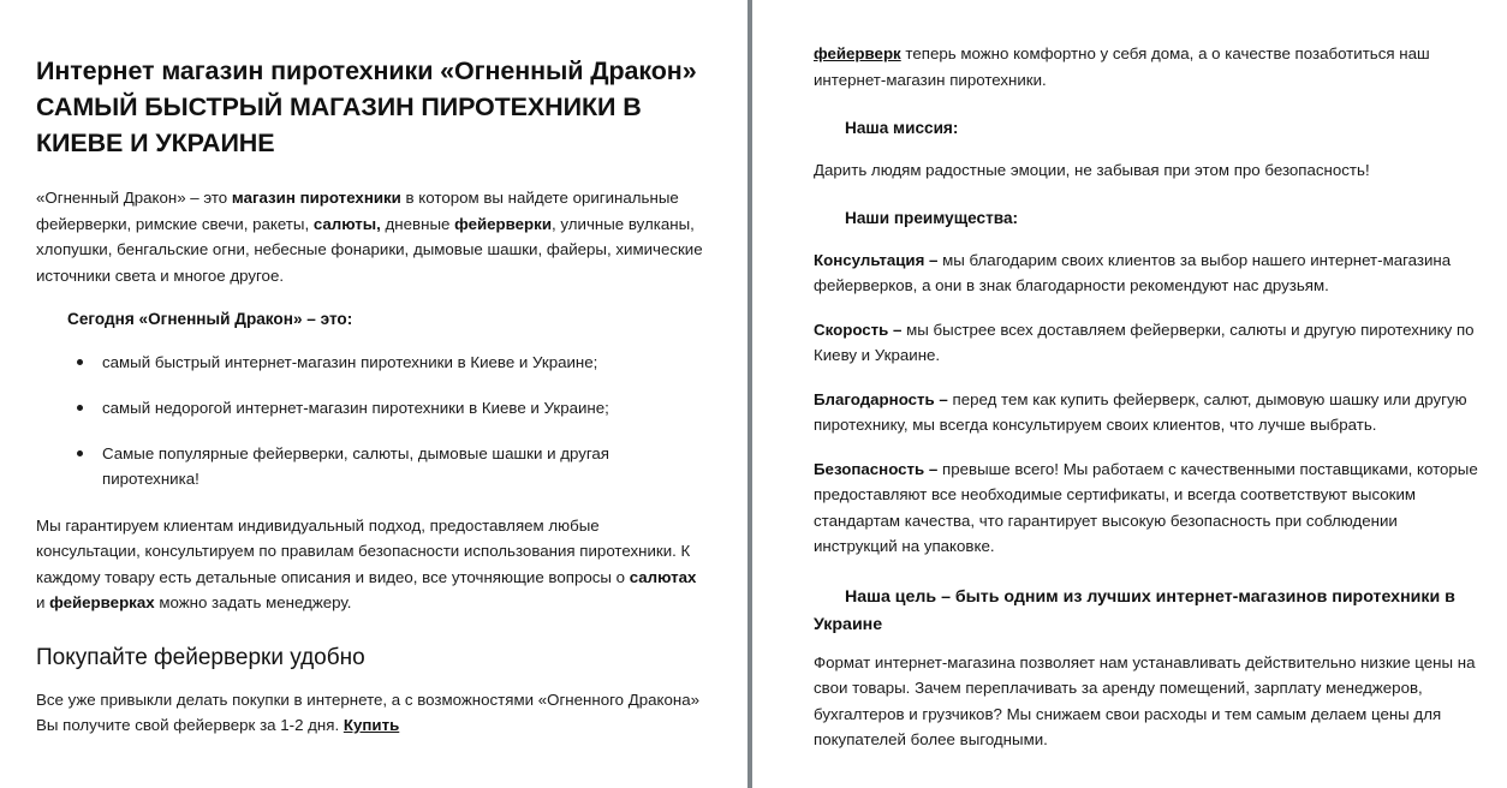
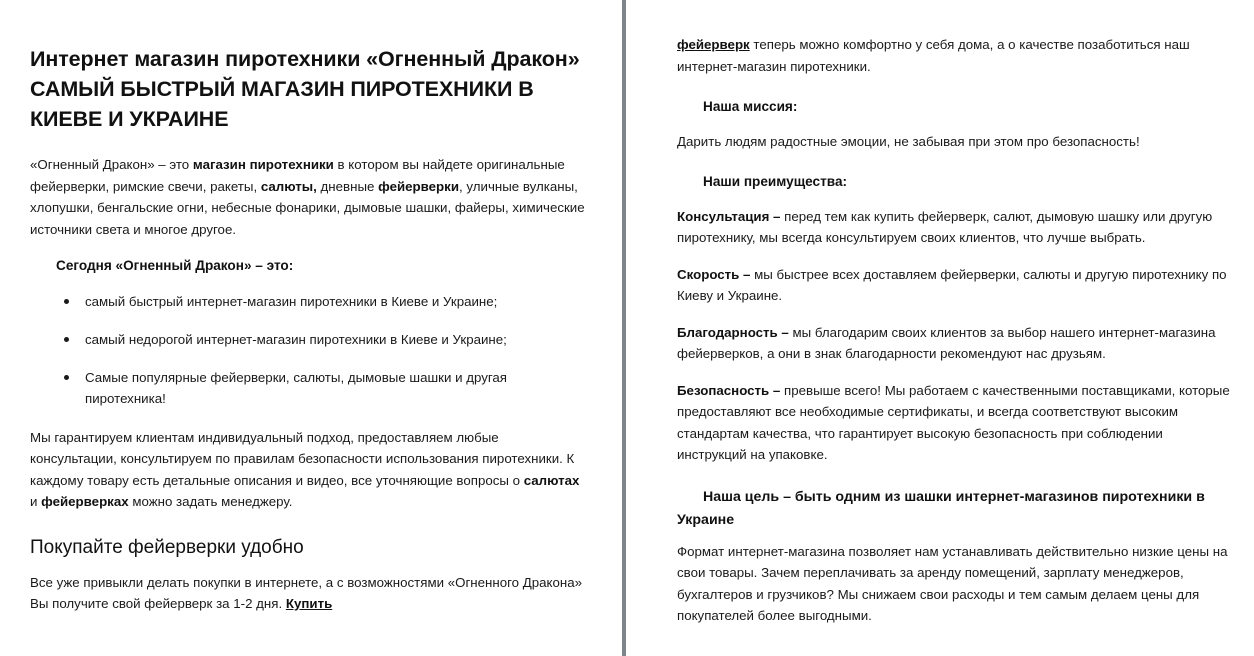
  Интернет магазин пиротехники «Огненный Дракон» САМЫЙ БЫСТРЫЙ МАГАЗИН ПИРОТЕХНИКИ В КИЕВЕ И УКРАИНЕ
  «Огненный Дракон» – это магазин пиротехники в котором вы найдете оригинальные фейерверки, римские свечи, ракеты, салюты, дневные фейерверки, уличные вулканы, хлопушки, бенгальские огни, небесные фонарики, дымовые шашки, файеры, химические источники света и многое другое.
  Сегодня «Огненный Дракон» – это:
  самый быстрый интернет-магазин пиротехники в Киеве и Украине;
  самый недорогой интернет-магазин пиротехники в Киеве и Украине;
  Самые популярные фейерверки, салюты, дымовые шашки и другая пиротехника!
  Мы гарантируем клиентам индивидуальный подход, предоставляем любые консультации, консультируем по правилам безопасности использования пиротехники. К каждому товару есть детальные описания и видео, все уточняющие вопросы о салютах и фейерверках можно задать менеджеру.
  Покупайте фейерверки удобно
  Все уже привыкли делать покупки в интернете, а с возможностями «Огненного Дракона» Вы получите свой фейерверк за 1-2 дня. Купить
  фейерверк теперь можно комфортно у себя дома, а о качестве позаботиться наш интернет-магазин пиротехники.
  Наша миссия:
  Дарить людям радостные эмоции, не забывая при этом про безопасность!
  Наши преимущества:
- Консультация – мы благодарим своих клиентов за выбор нашего интернет-магазина фейерверков, а они в знак благодарности рекомендуют нас друзьям.
+ Консультация – перед тем как купить фейерверк, салют, дымовую шашку или другую пиротехнику, мы всегда консультируем своих клиентов, что лучше выбрать.
  Скорость – мы быстрее всех доставляем фейерверки, салюты и другую пиротехнику по Киеву и Украине.
- Благодарность – перед тем как купить фейерверк, салют, дымовую шашку или другую пиротехнику, мы всегда консультируем своих клиентов, что лучше выбрать.
+ Благодарность – мы благодарим своих клиентов за выбор нашего интернет-магазина фейерверков, а они в знак благодарности рекомендуют нас друзьям.
  Безопасность – превыше всего! Мы работаем с качественными поставщиками, которые предоставляют все необходимые сертификаты, и всегда соответствуют высоким стандартам качества, что гарантирует высокую безопасность при соблюдении инструкций на упаковке.
- Наша цель – быть одним из лучших интернет-магазинов пиротехники в Украине
+ Наша цель – быть одним из шашки интернет-магазинов пиротехники в Украине
  Формат интернет-магазина позволяет нам устанавливать действительно низкие цены на свои товары. Зачем переплачивать за аренду помещений, зарплату менеджеров, бухгалтеров и грузчиков? Мы снижаем свои расходы и тем самым делаем цены для покупателей более выгодными.
